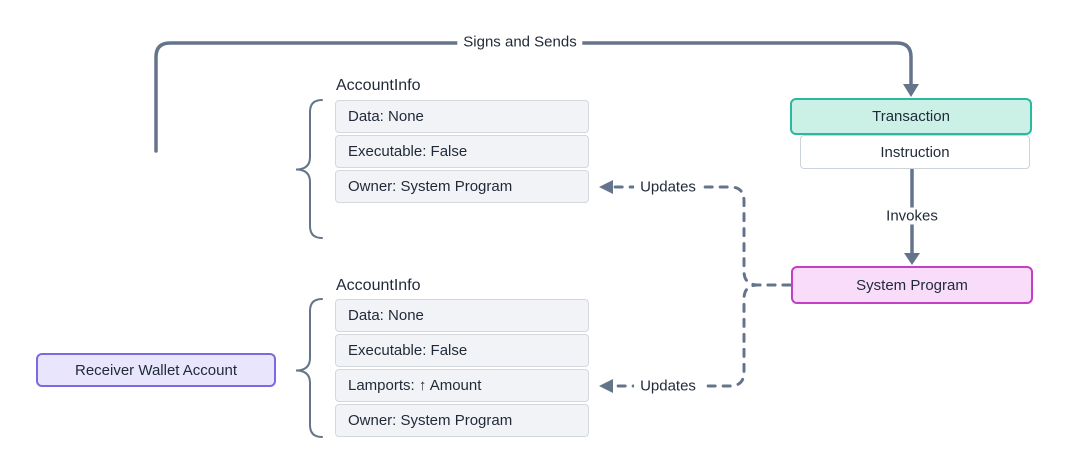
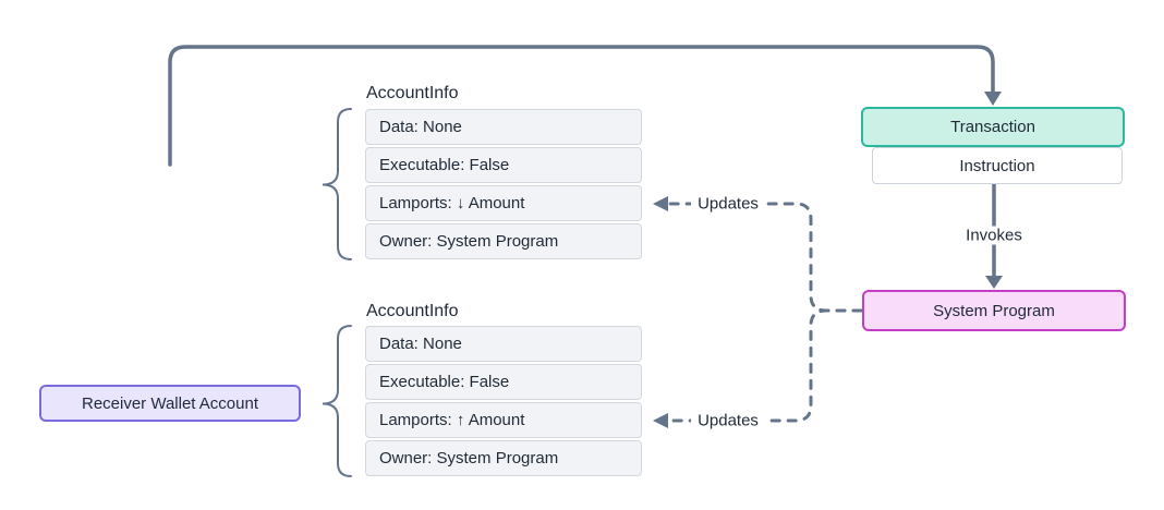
  Receiver Wallet Account
  Transaction
  Instruction
  System Program
  AccountInfo
  Data: None
  Executable: False
+ Lamports: ↓ Amount
  Owner: System Program
  AccountInfo
  Data: None
  Executable: False
  Lamports: ↑ Amount
  Owner: System Program
- Signs and Sends
  Invokes
  Updates
  Updates
